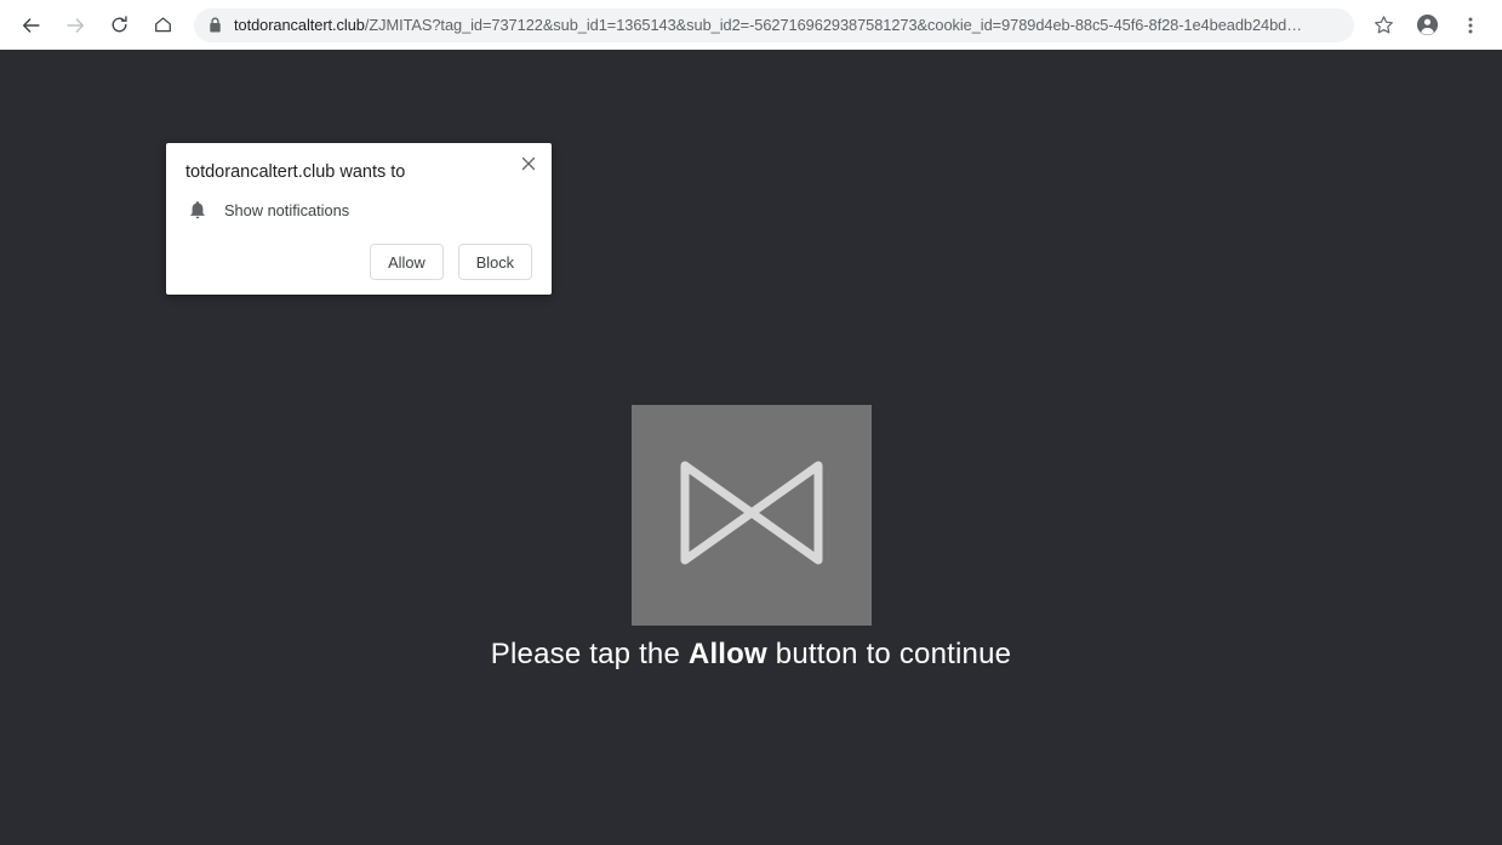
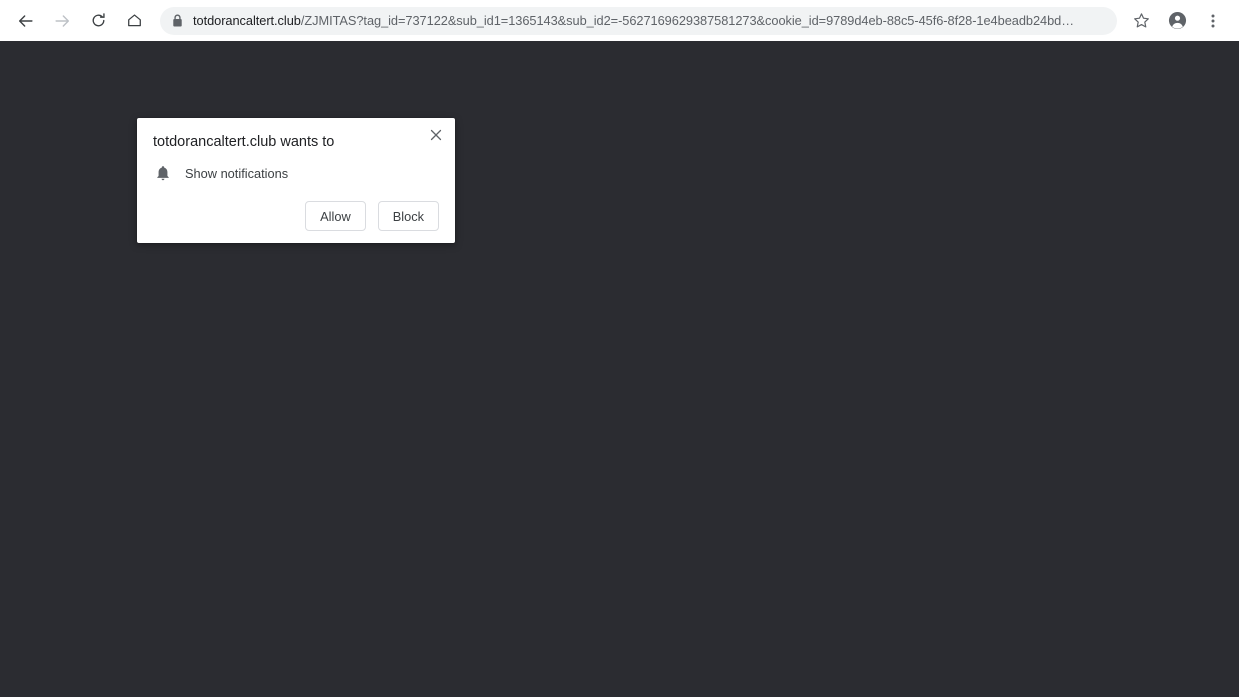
  totdorancaltert.club/ZJMITAS?tag_id=737122&sub_id1=1365143&sub_id2=-5627169629387581273&cookie_id=9789d4eb-88c5-45f6-8f28-1e4beadb24bd…
- Please tap the Allow button to continue
  totdorancaltert.club wants to
  Show notifications
  Allow
  Block
